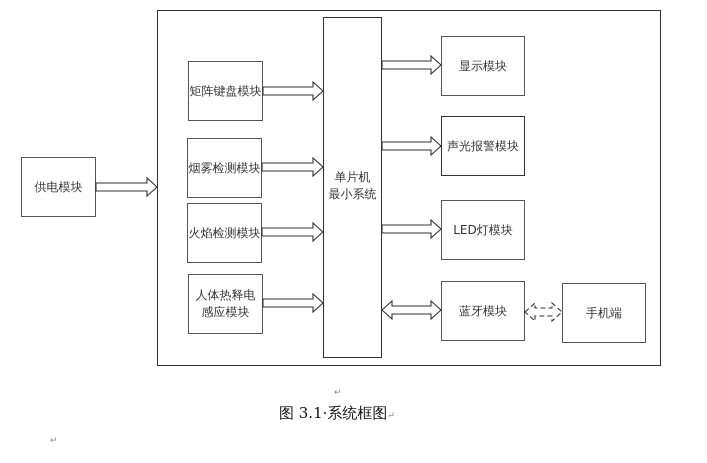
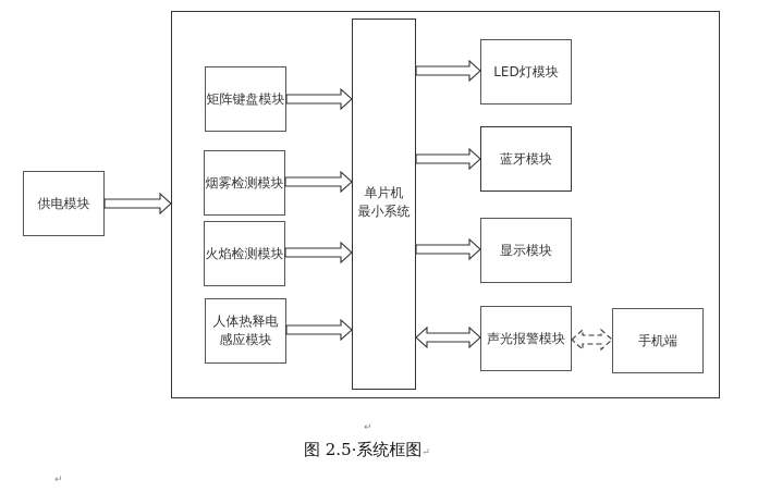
  供电模块
  单片机
  最小系统
  矩阵键盘模块
  烟雾检测模块
  火焰检测模块
  人体热释电感应模块
- 显示模块
+ LED灯模块
- 声光报警模块
+ 蓝牙模块
- LED灯模块
+ 显示模块
- 蓝牙模块
+ 声光报警模块
  手机端
  ↵
- 图 3.1·系统框图↵
+ 图 2.5·系统框图↵
  ↵
